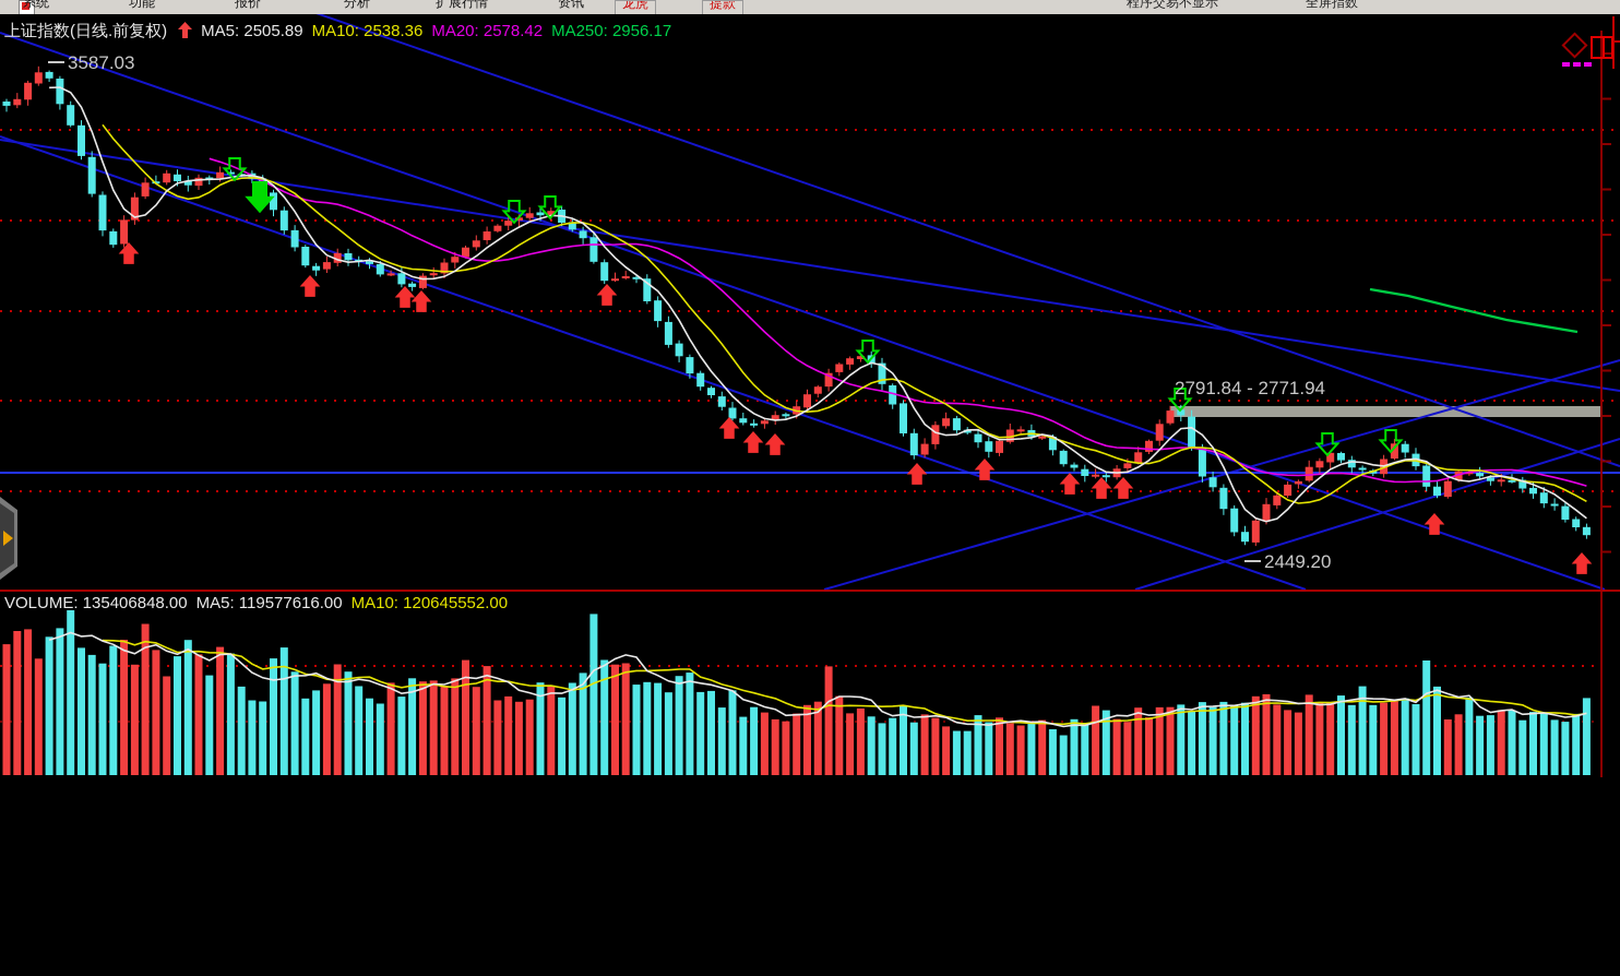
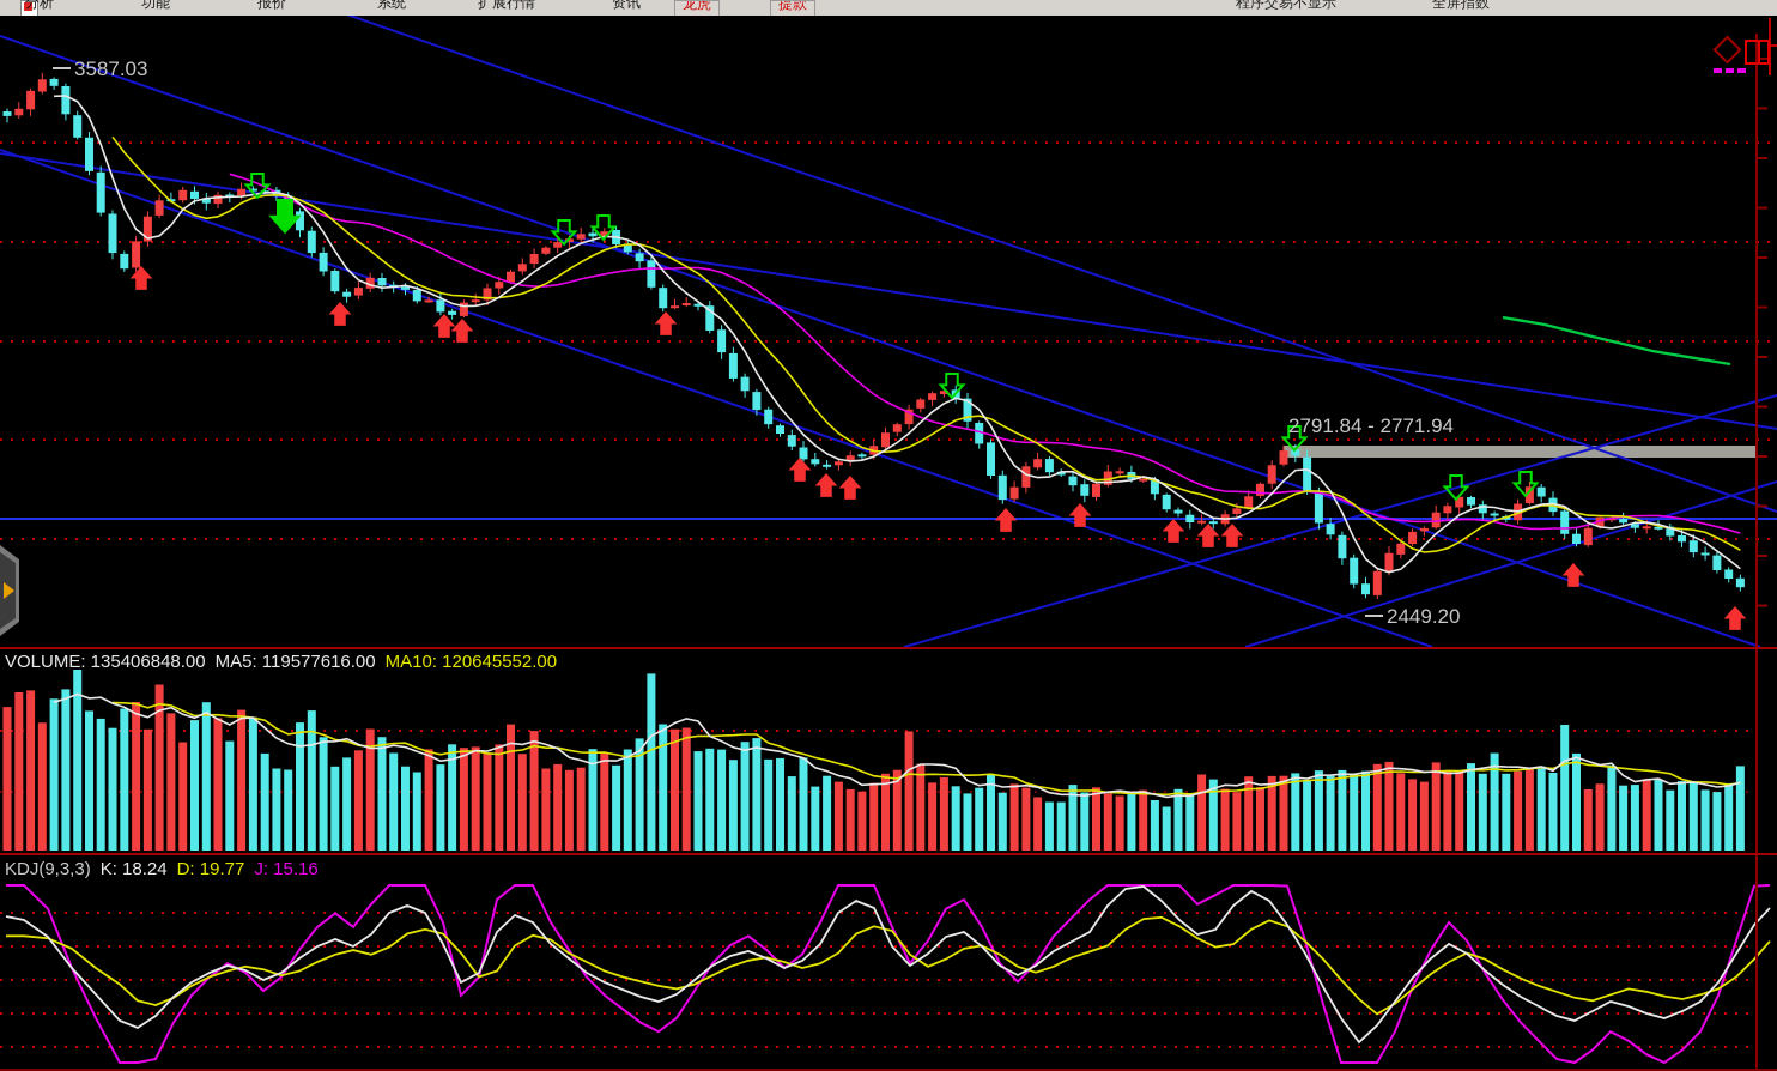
- 系统
+ 分析
  功能
  报价
- 分析
+ 系统
  扩展行情
  资讯
  龙虎
  提款
  程序交易不显示
  全屏指数
- 上证指数(日线.前复权) MA5: 2505.89 MA10: 2538.36 MA20: 2578.42 MA250: 2956.17
  3587.03
  2449.20
  2791.84 - 2771.94
  VOLUME: 135406848.00 MA5: 119577616.00 MA10: 120645552.00
+ KDJ(9,3,3) K: 18.24 D: 19.77 J: 15.16
